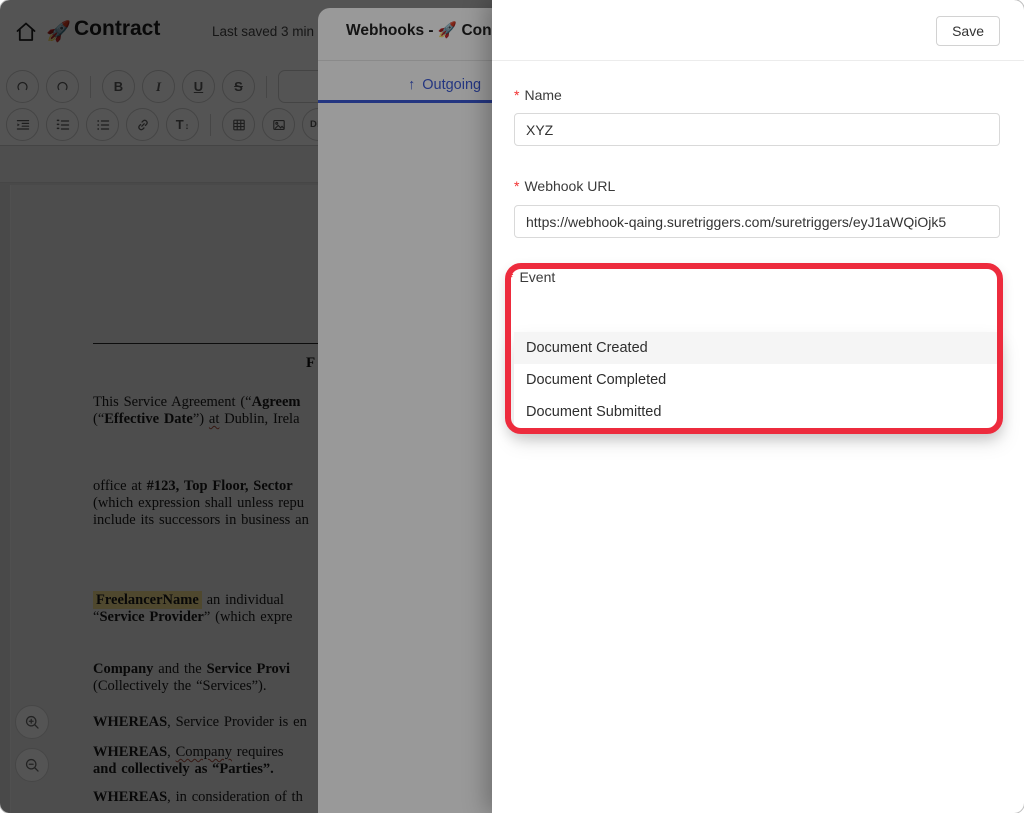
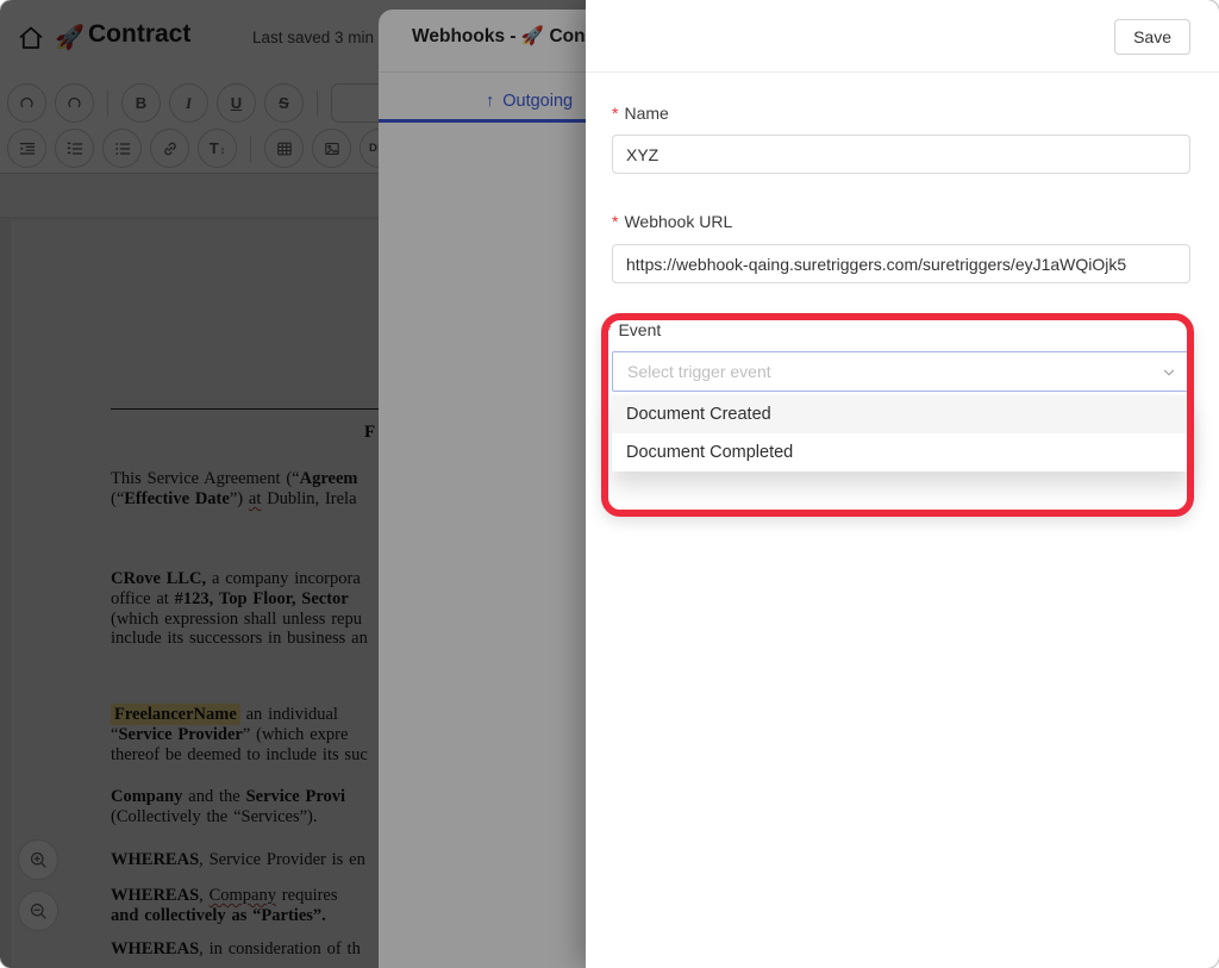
  🚀
  Contract
  Last saved 3 min
  B
  I
  U
  S
  T
  ↕
  F
  This Service Agreement (“Agreem
  (“Effective Date”) at Dublin, Irela
+ CRove LLC, a company incorpora
  office at #123, Top Floor, Sector
  (which expression shall unless repu
  include its successors in business an
  FreelancerName an individual
  “Service Provider” (which expre
+ thereof be deemed to include its suc
  Company and the Service Provi
  (Collectively the “Services”).
  WHEREAS, Service Provider is en
  WHEREAS, Company requires
  and collectively as “Parties”.
  WHEREAS, in consideration of th
  Webhooks - 🚀 Con
  ↑
  Outgoing
  Save
  *
  Name
  XYZ
  *
  Webhook URL
  https://webhook-qaing.suretriggers.com/suretriggers/eyJ1aWQiOjk5
  *
  Event
+ Select trigger event
  Document Created
  Document Completed
- Document Submitted
